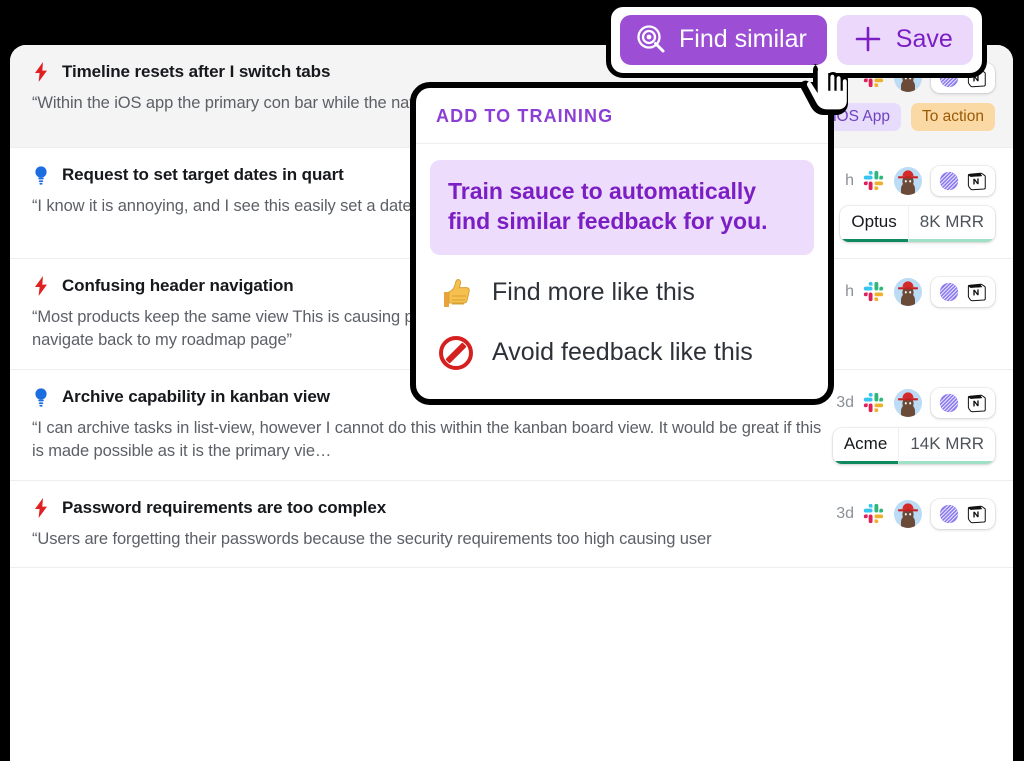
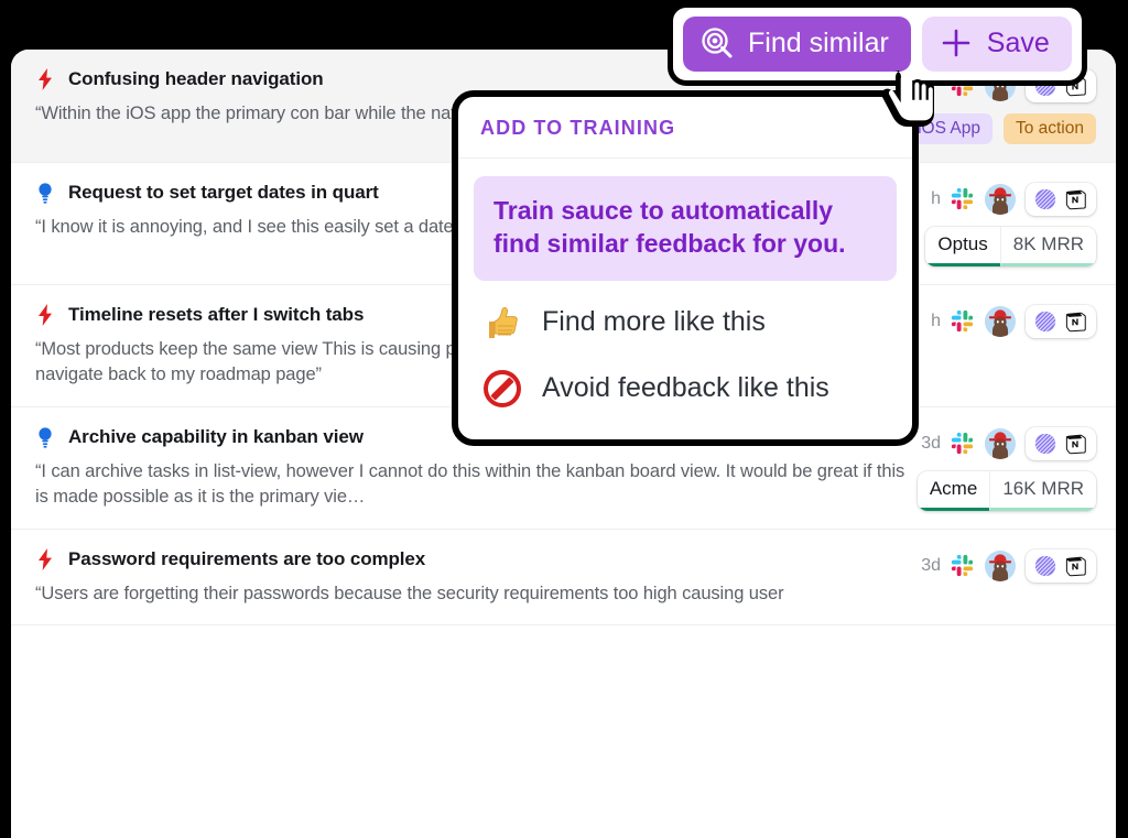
- Timeline resets after I switch tabs
+ Confusing header navigation
  iOS App
  To action
  Request to set target dates in quart
  “I know it is annoying, and I see this easily set a date
  h
  Optus
  8K MRR
- Confusing header navigation
+ Timeline resets after I switch tabs
  h
  Archive capability in kanban view
  “I can archive tasks in list-view, however I cannot do this within the kanban board view. It would be great if this is made possible as it is the primary vie…
  3d
  Acme
- 14K MRR
+ 16K MRR
  Password requirements are too complex
  “Users are forgetting their passwords because the security requirements too high causing user
  3d
  ADD TO TRAINING
  Train sauce to automatically find similar feedback for you.
  Find more like this
  Avoid feedback like this
  Find similar
  Save
